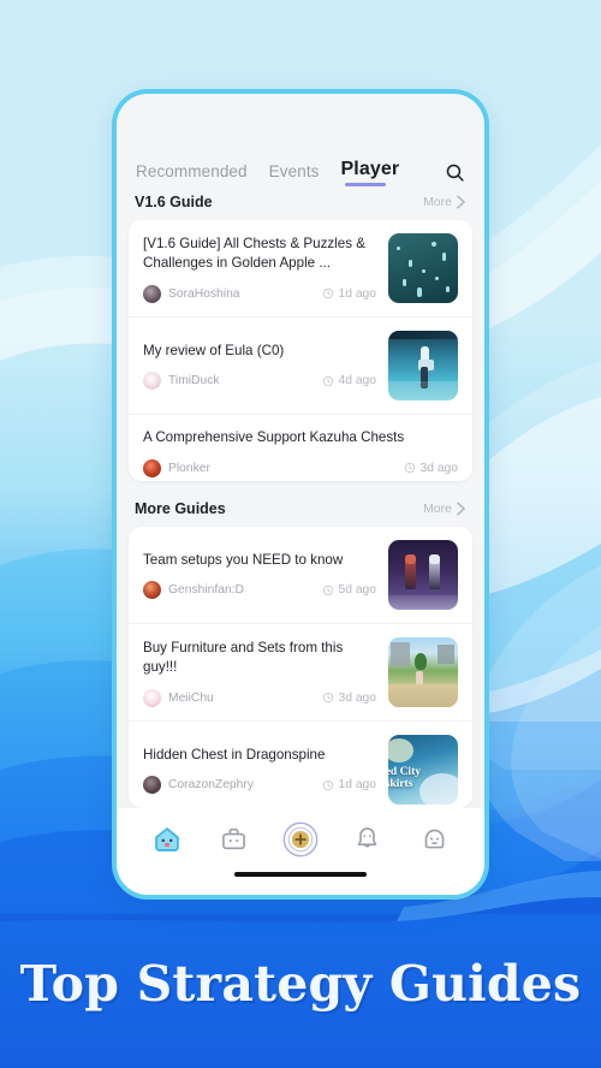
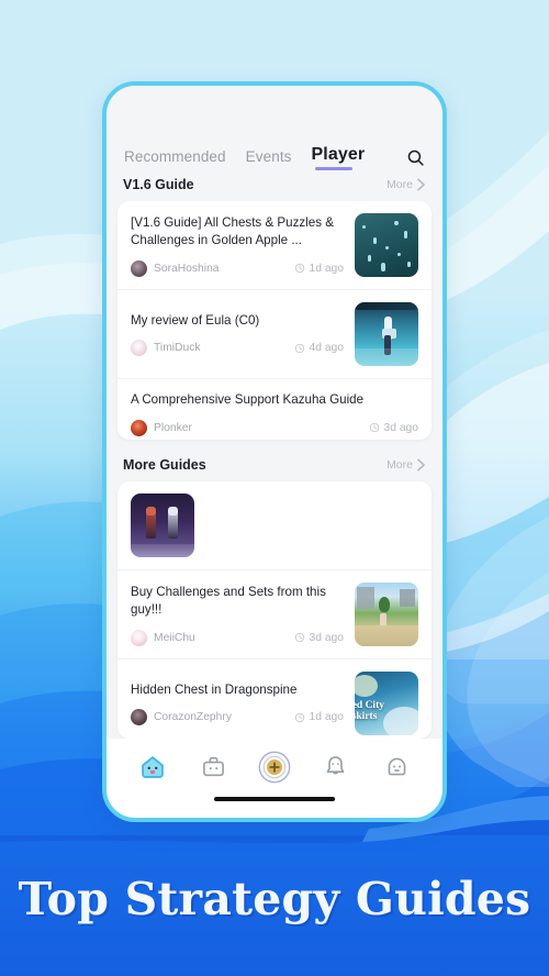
  Recommended
  Events
  Player
  V1.6 Guide
  More
  [V1.6 Guide] All Chests & Puzzles & Challenges in Golden Apple ...
  SoraHoshina
  1d ago
  My review of Eula (C0)
  TimiDuck
  4d ago
- A Comprehensive Support Kazuha Chests
+ A Comprehensive Support Kazuha Guide
  Plonker
  3d ago
  More Guides
  More
- Team setups you NEED to know
- Genshinfan:D
- 5d ago
- Buy Furniture and Sets from this guy!!!
+ Buy Challenges and Sets from this guy!!!
  MeiiChu
  3d ago
  Hidden Chest in Dragonspine
  CorazonZephry
  1d ago
  ed City
  skirts
  Top Strategy Guides
